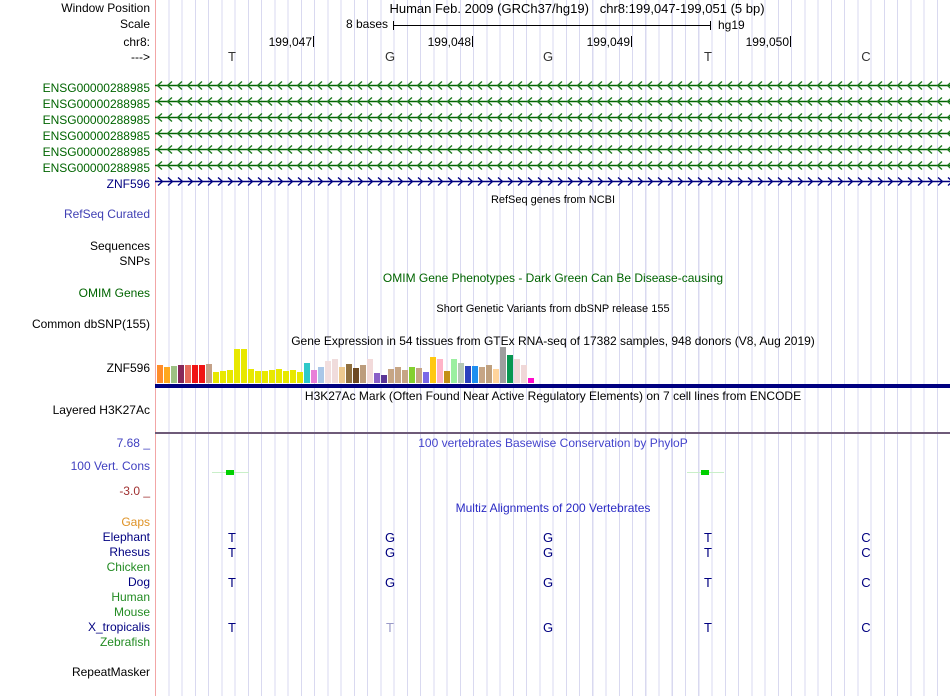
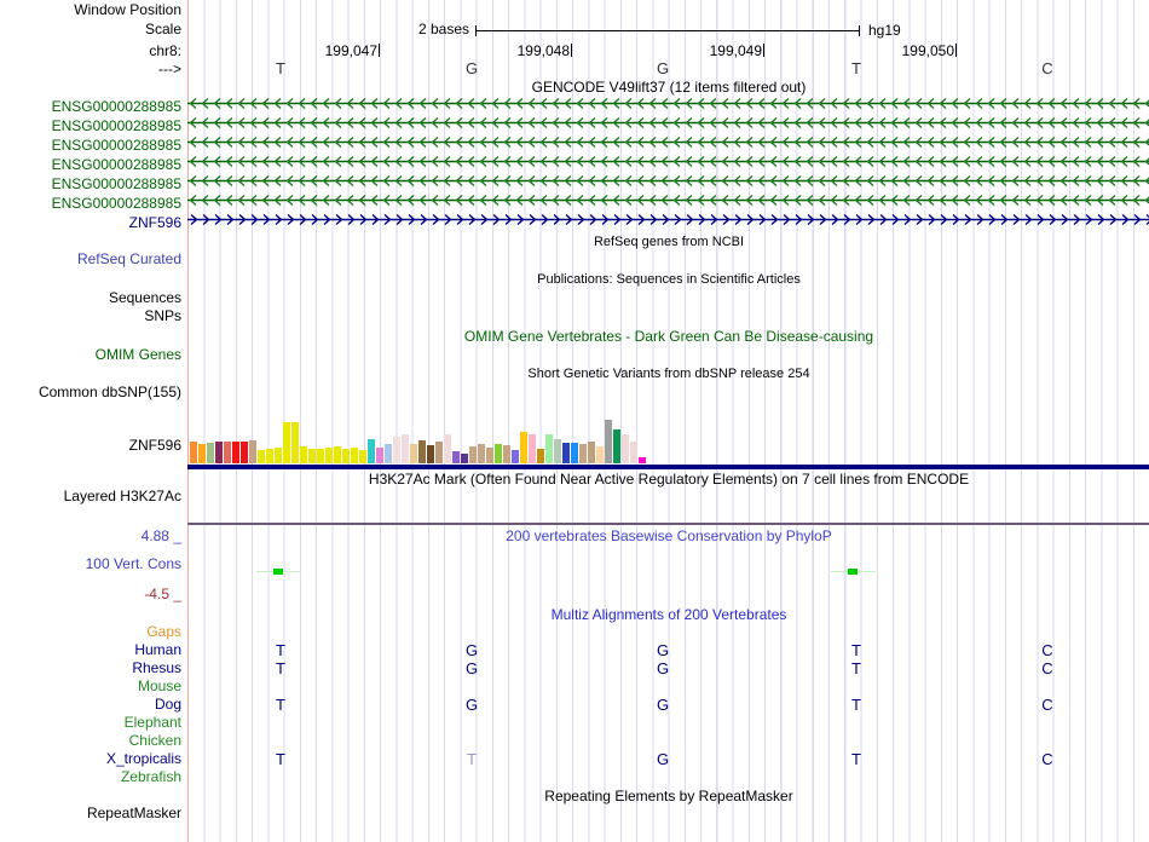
  Window Position
- Human Feb. 2009 (GRCh37/hg19) chr8:199,047-199,051 (5 bp)
  Scale
- 8 bases
+ 2 bases
  hg19
  chr8:
  199,047
  199,048
  199,049
  199,050
  --->
  T
  G
  G
  T
  C
+ GENCODE V49lift37 (12 items filtered out)
  ENSG00000288985
  ENSG00000288985
  ENSG00000288985
  ENSG00000288985
  ENSG00000288985
  ENSG00000288985
  ZNF596
  RefSeq genes from NCBI
  RefSeq Curated
+ Publications: Sequences in Scientific Articles
  Sequences
  SNPs
- OMIM Gene Phenotypes - Dark Green Can Be Disease-causing
+ OMIM Gene Vertebrates - Dark Green Can Be Disease-causing
  OMIM Genes
- Short Genetic Variants from dbSNP release 155
+ Short Genetic Variants from dbSNP release 254
  Common dbSNP(155)
- Gene Expression in 54 tissues from GTEx RNA-seq of 17382 samples, 948 donors (V8, Aug 2019)
  ZNF596
  H3K27Ac Mark (Often Found Near Active Regulatory Elements) on 7 cell lines from ENCODE
  Layered H3K27Ac
- 7.68 _
+ 4.88 _
- 100 vertebrates Basewise Conservation by PhyloP
+ 200 vertebrates Basewise Conservation by PhyloP
  100 Vert. Cons
- -3.0 _
+ -4.5 _
  Multiz Alignments of 200 Vertebrates
  Gaps
- Elephant
+ Human
  T
  G
  G
  T
  C
  Rhesus
  T
  G
  G
  T
  C
- Chicken
+ Mouse
  Dog
  T
  G
  G
  T
  C
- Human
+ Elephant
- Mouse
+ Chicken
  X_tropicalis
  T
  T
  G
  T
  C
  Zebrafish
+ Repeating Elements by RepeatMasker
  RepeatMasker
